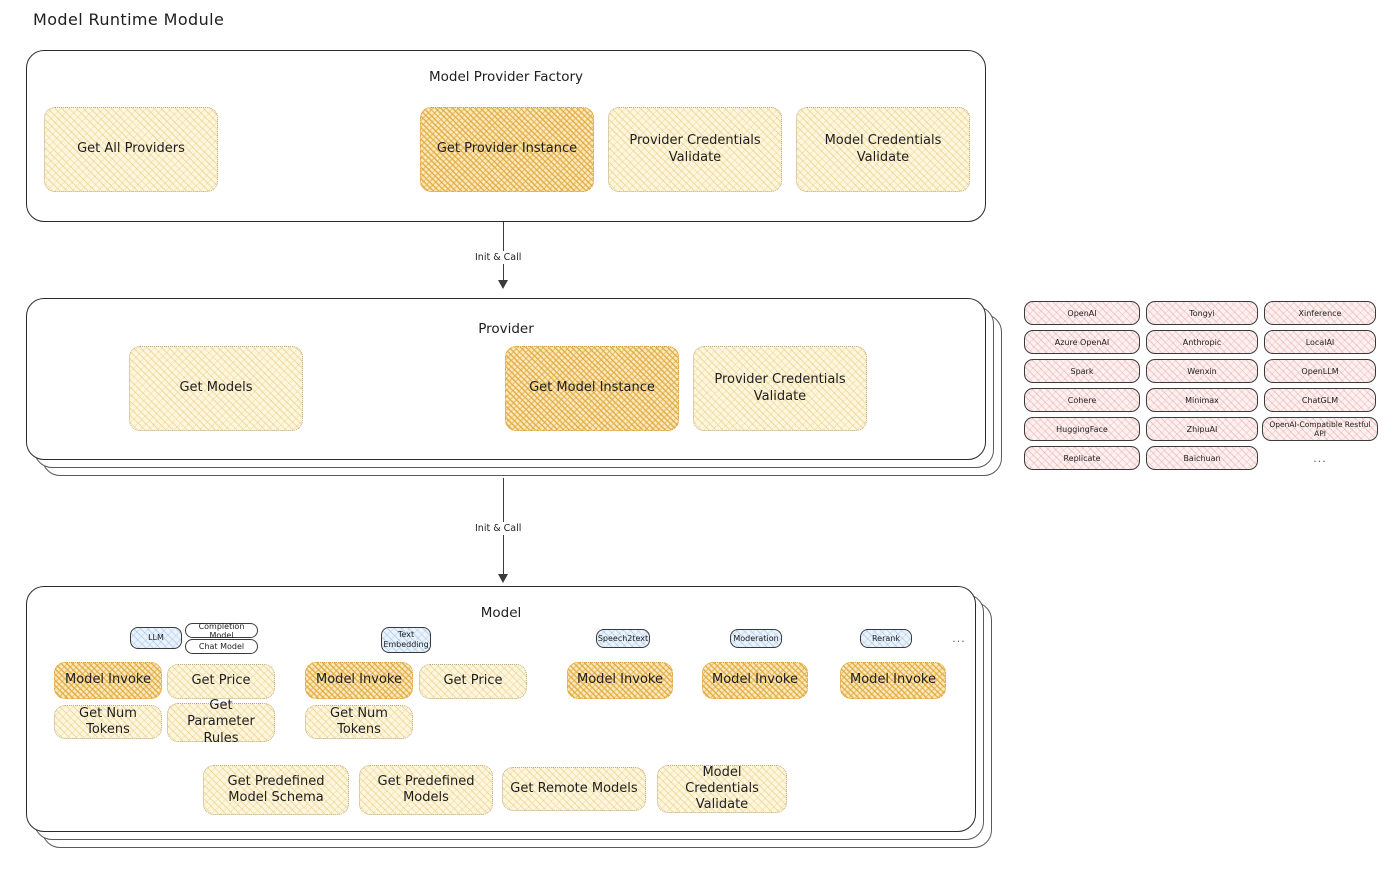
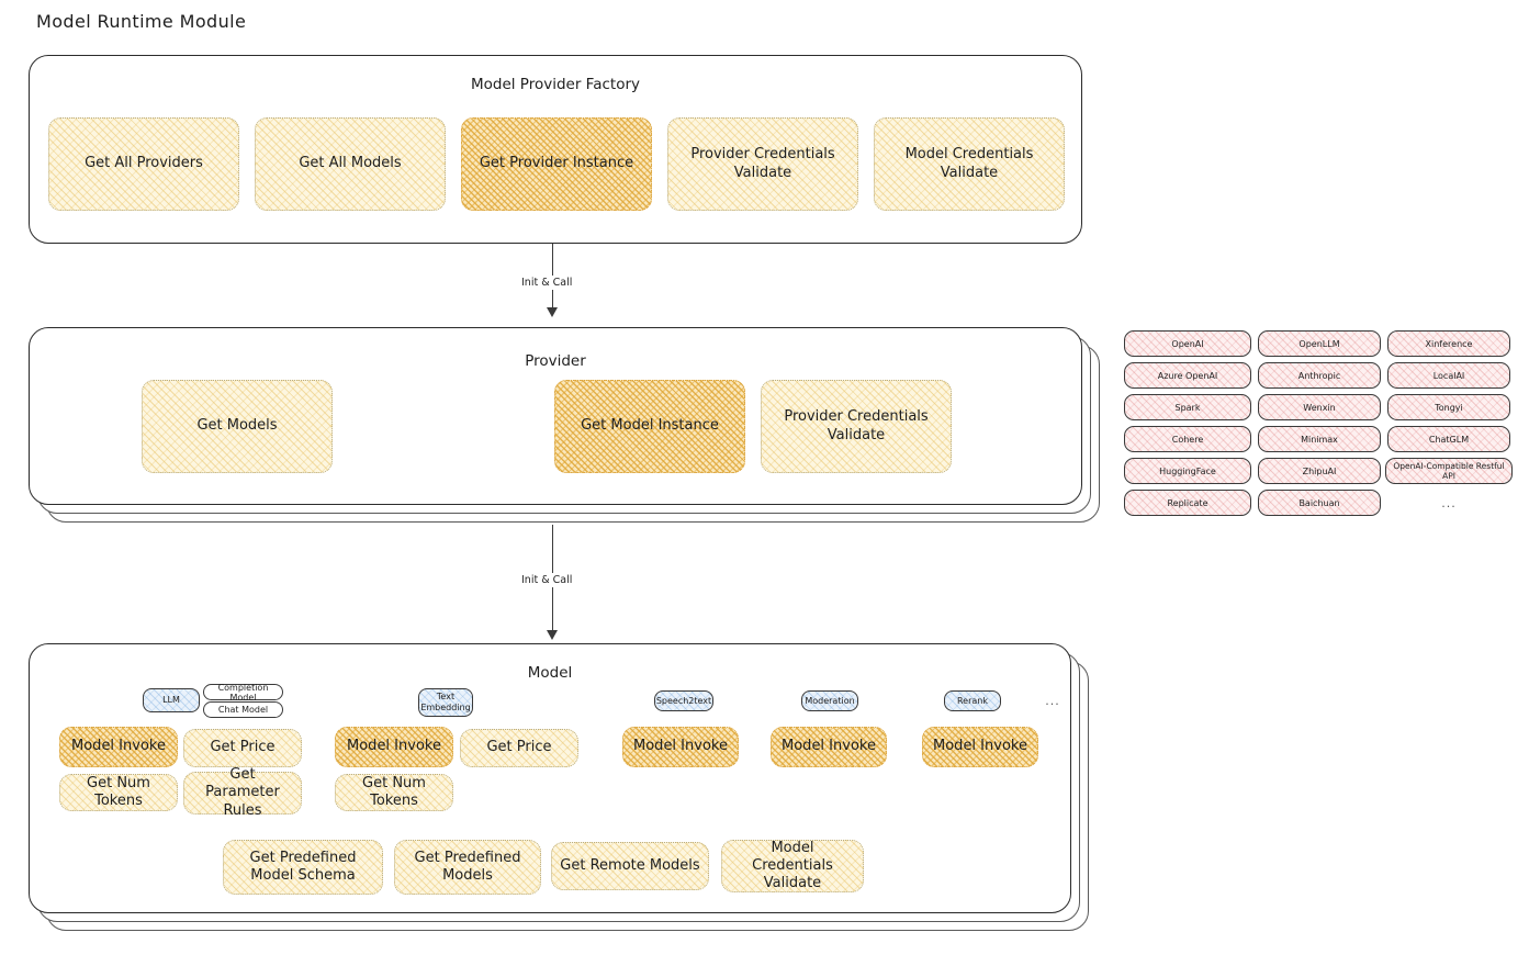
  Model Runtime Module
  Model Provider Factory
  Get All Providers
+ Get All Models
  Get Provider Instance
  Provider Credentials Validate
  Model Credentials Validate
  Init & Call
  Provider
  Get Models
  Get Model Instance
  Provider Credentials Validate
  OpenAI
  Azure OpenAI
  Spark
  Cohere
  HuggingFace
  Replicate
- Tongyi
+ OpenLLM
  Anthropic
  Wenxin
  Minimax
  ZhipuAI
  Baichuan
  Xinference
  LocalAI
- OpenLLM
+ Tongyi
  ChatGLM
  OpenAI-Compatible Restful API
  ...
  Init & Call
  Model
  LLM
  Completion Model
  Chat Model
  Model Invoke
  Get Price
  Get Num Tokens
  Get Parameter Rules
  Text Embedding
  Model Invoke
  Get Price
  Get Num Tokens
  Speech2text
  Model Invoke
  Moderation
  Model Invoke
  Rerank
  Model Invoke
  ...
  Get Predefined Model Schema
  Get Predefined Models
  Get Remote Models
  Model Credentials Validate
